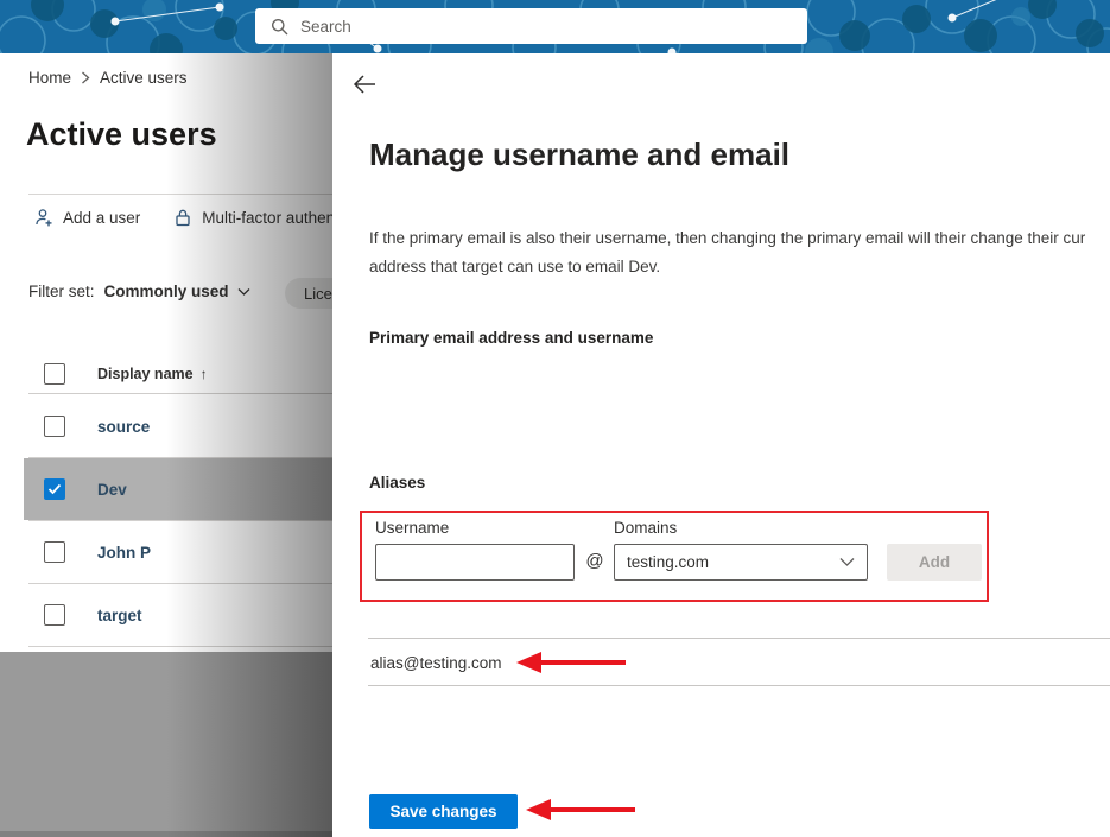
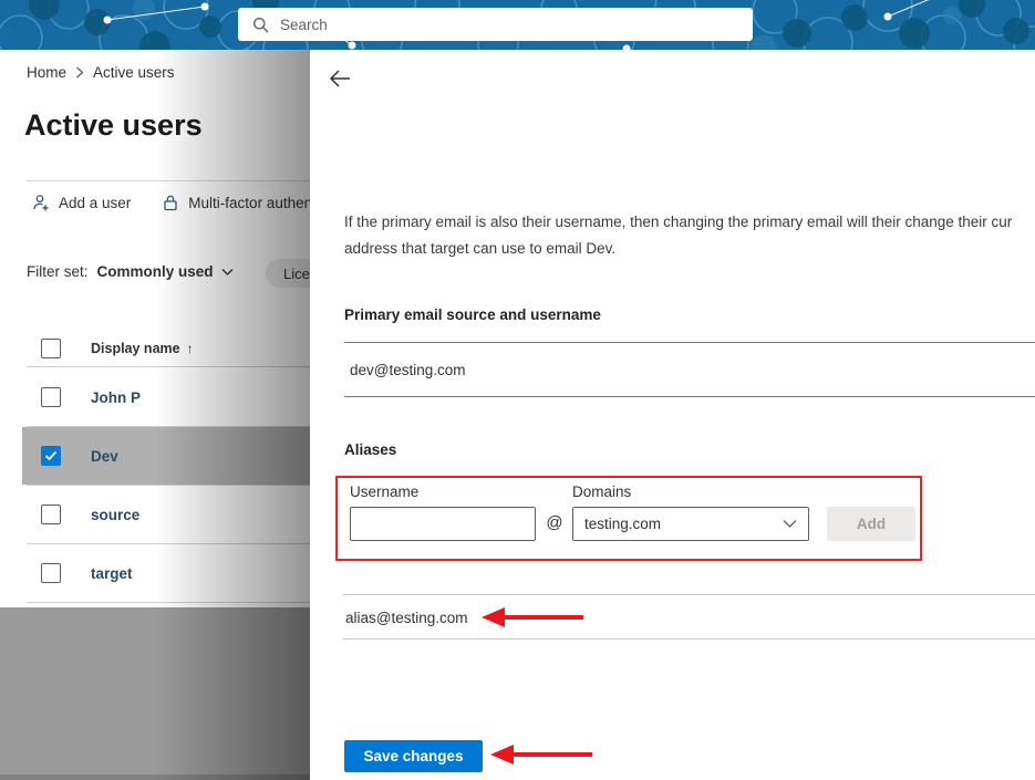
  Search
  Home
  Active us
  Active us
  Add a user
  Filter set:
  Display n
- source
+ John P
  Dev
- John P
+ source
  target
- Manage username and email
  If the primary email is also their username, then changing the primary email will their change their cur
  address that target can use to email Dev.
- Primary email address and username
+ Primary email source and username
+ dev@testing.com
  Aliases
  Username
  @
  Domains
  testing.com
  Add
  alias@testing.com
  Save changes
